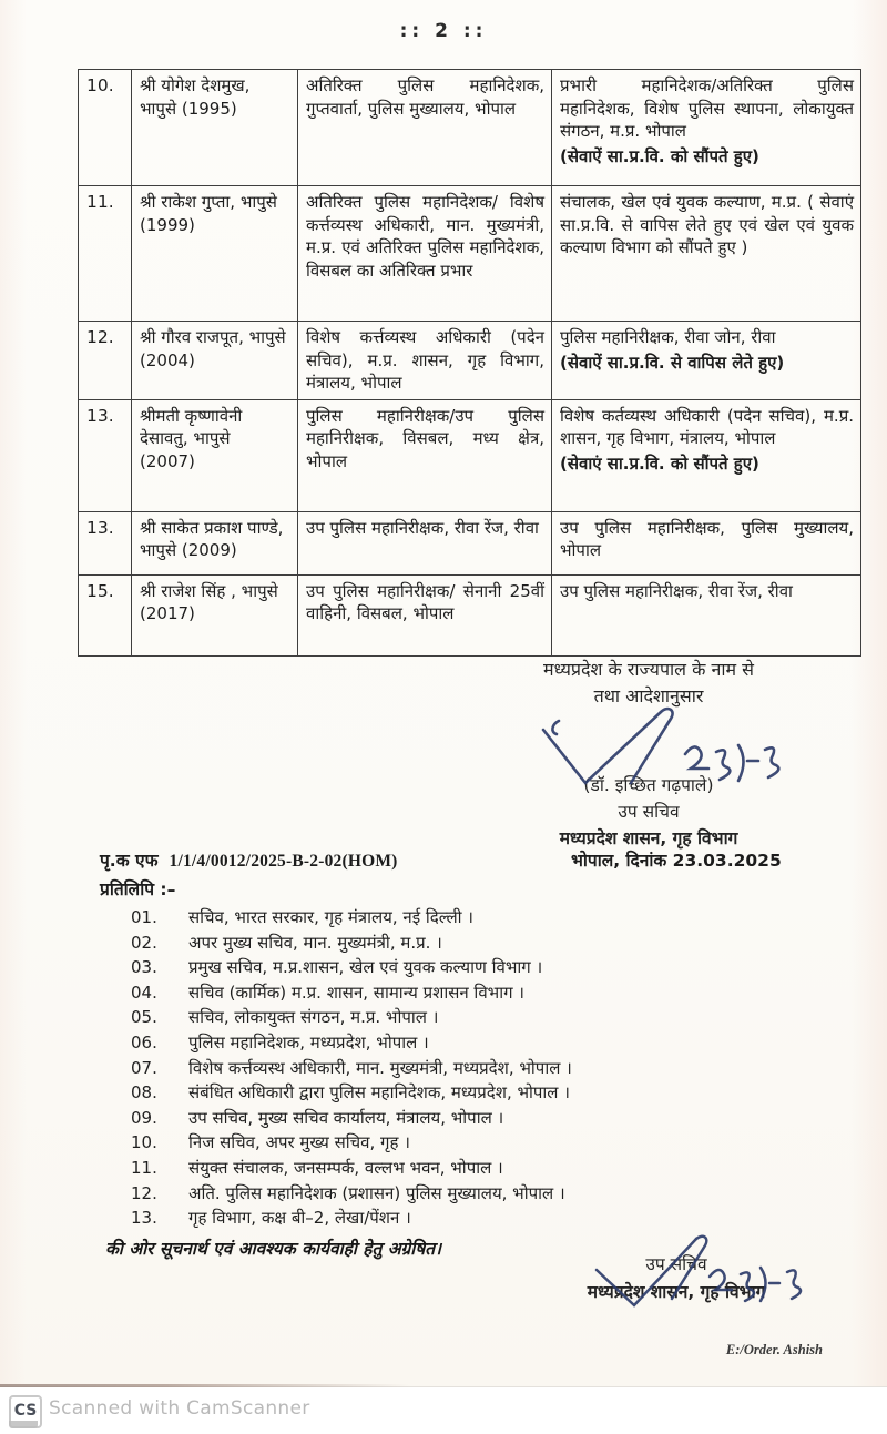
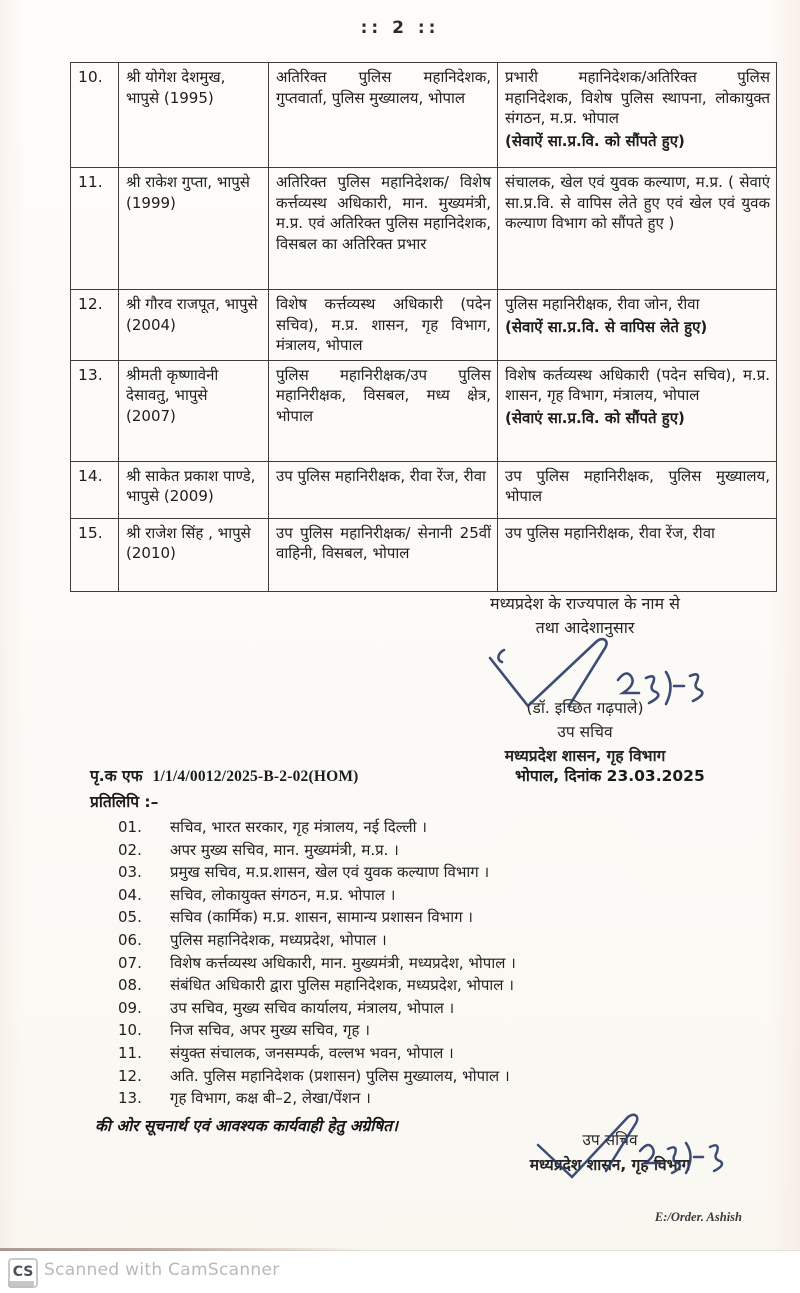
  :: 2 ::
  10.	श्री योगेश देशमुख, भापुसे (1995)	अतिरिक्त पुलिस महानिदेशक, गुप्तवार्ता, पुलिस मुख्यालय, भोपाल	प्रभारी महानिदेशक/अतिरिक्त पुलिस महानिदेशक, विशेष पुलिस स्थापना, लोकायुक्त संगठन, म.प्र. भोपाल (सेवाऐं सा.प्र.वि. को सौंपते हुए)
  11.	श्री राकेश गुप्ता, भापुसे (1999)	अतिरिक्त पुलिस महानिदेशक/ विशेष कर्त्तव्यस्थ अधिकारी, मान. मुख्यमंत्री, म.प्र. एवं अतिरिक्त पुलिस महानिदेशक, विसबल का अतिरिक्त प्रभार	संचालक, खेल एवं युवक कल्याण, म.प्र. ( सेवाएं सा.प्र.वि. से वापिस लेते हुए एवं खेल एवं युवक कल्याण विभाग को सौंपते हुए )
  12.	श्री गौरव राजपूत, भापुसे (2004)	विशेष कर्त्तव्यस्थ अधिकारी (पदेन सचिव), म.प्र. शासन, गृह विभाग, मंत्रालय, भोपाल	पुलिस महानिरीक्षक, रीवा जोन, रीवा (सेवाऐं सा.प्र.वि. से वापिस लेते हुए)
  13.	श्रीमती कृष्णावेनी देसावतु, भापुसे (2007)	पुलिस महानिरीक्षक/उप पुलिस महानिरीक्षक, विसबल, मध्य क्षेत्र, भोपाल	विशेष कर्तव्यस्थ अधिकारी (पदेन सचिव), म.प्र. शासन, गृह विभाग, मंत्रालय, भोपाल (सेवाएं सा.प्र.वि. को सौंपते हुए)
- 13.	श्री साकेत प्रकाश पाण्डे, भापुसे (2009)	उप पुलिस महानिरीक्षक, रीवा रेंज, रीवा	उप पुलिस महानिरीक्षक, पुलिस मुख्यालय, भोपाल
+ 14.	श्री साकेत प्रकाश पाण्डे, भापुसे (2009)	उप पुलिस महानिरीक्षक, रीवा रेंज, रीवा	उप पुलिस महानिरीक्षक, पुलिस मुख्यालय, भोपाल
- 15.	श्री राजेश सिंह , भापुसे (2017)	उप पुलिस महानिरीक्षक/ सेनानी 25वीं वाहिनी, विसबल, भोपाल	उप पुलिस महानिरीक्षक, रीवा रेंज, रीवा
+ 15.	श्री राजेश सिंह , भापुसे (2010)	उप पुलिस महानिरीक्षक/ सेनानी 25वीं वाहिनी, विसबल, भोपाल	उप पुलिस महानिरीक्षक, रीवा रेंज, रीवा
  मध्यप्रदेश के राज्यपाल के नाम से
  तथा आदेशानुसार
  (डॉ. इच्छित गढ़पाले)
  उप सचिव
  मध्यप्रदेश शासन, गृह विभाग
  पृ.क एफ 1/1/4/0012/2025-B-2-02(HOM)
  भोपाल, दिनांक 23.03.2025
  प्रतिलिपि :–
  01.
  सचिव, भारत सरकार, गृह मंत्रालय, नई दिल्ली ।
  02.
  अपर मुख्य सचिव, मान. मुख्यमंत्री, म.प्र. ।
  03.
  प्रमुख सचिव, म.प्र.शासन, खेल एवं युवक कल्याण विभाग ।
  04.
- सचिव (कार्मिक) म.प्र. शासन, सामान्य प्रशासन विभाग ।
+ सचिव, लोकायुक्त संगठन, म.प्र. भोपाल ।
  05.
- सचिव, लोकायुक्त संगठन, म.प्र. भोपाल ।
+ सचिव (कार्मिक) म.प्र. शासन, सामान्य प्रशासन विभाग ।
  06.
  पुलिस महानिदेशक, मध्यप्रदेश, भोपाल ।
  07.
  विशेष कर्त्तव्यस्थ अधिकारी, मान. मुख्यमंत्री, मध्यप्रदेश, भोपाल ।
  08.
  संबंधित अधिकारी द्वारा पुलिस महानिदेशक, मध्यप्रदेश, भोपाल ।
  09.
  उप सचिव, मुख्य सचिव कार्यालय, मंत्रालय, भोपाल ।
  10.
  निज सचिव, अपर मुख्य सचिव, गृह ।
  11.
  संयुक्त संचालक, जनसम्पर्क, वल्लभ भवन, भोपाल ।
  12.
  अति. पुलिस महानिदेशक (प्रशासन) पुलिस मुख्यालय, भोपाल ।
  13.
  गृह विभाग, कक्ष बी–2, लेखा/पेंशन ।
  की ओर सूचनार्थ एवं आवश्यक कार्यवाही हेतु अग्रेषित।
  उप सचिव
  मध्यदेश शासन, गृह विभाग
  E:/Order. Ashish
  CS
  Scanned with CamScanner
